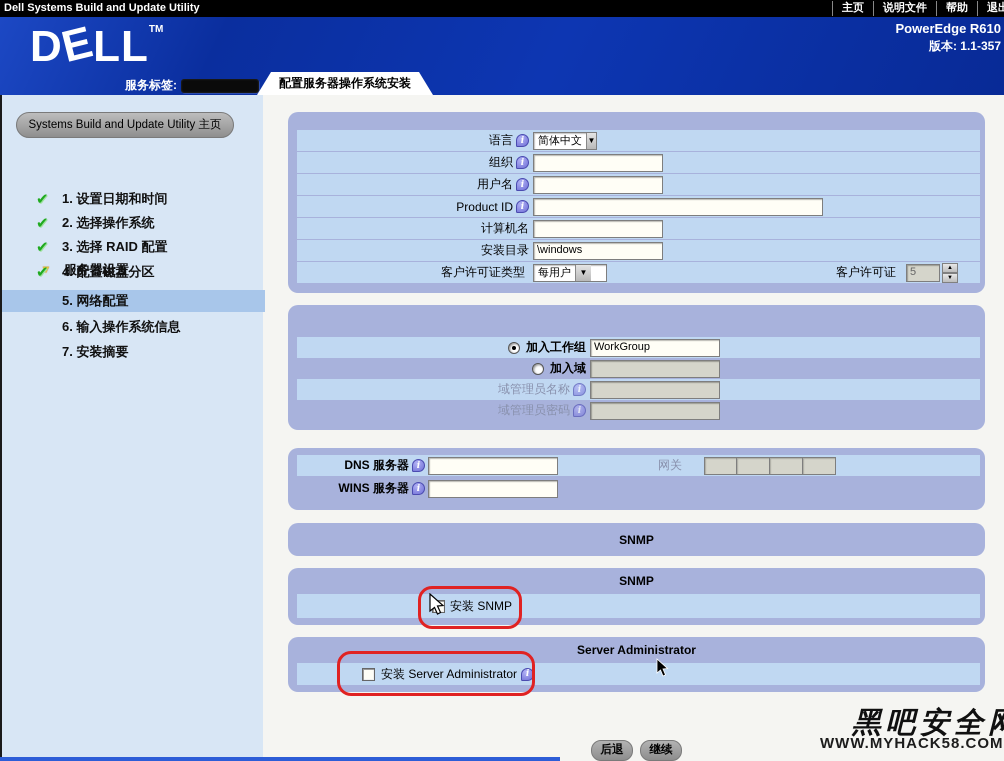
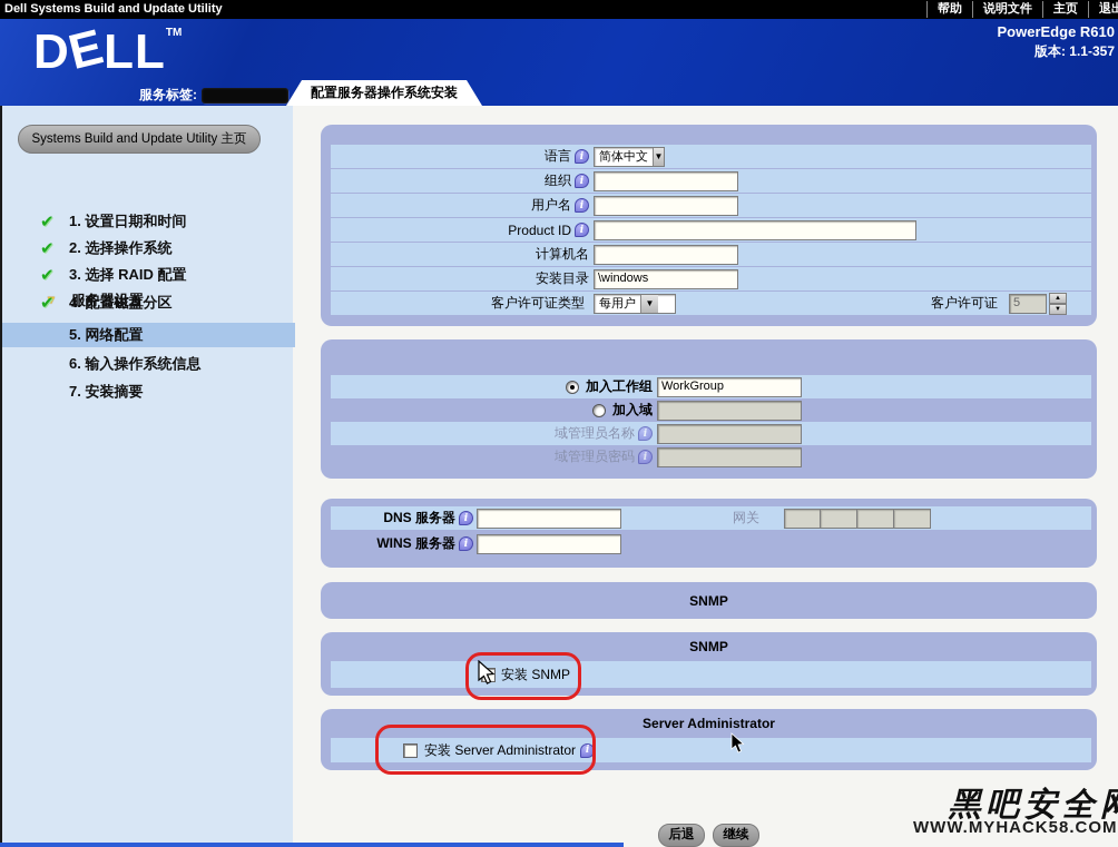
  Dell Systems Build and Update Utility
- 主页
+ 帮助
  说明文件
- 帮助
+ 主页
  PowerEdge R610
  版本: 1.1-357
  服务标签:
  配置服务器操作系统安装
  Systems Build and Update Utility 主页
  ▼
  服务器设置
  ✔
  1. 设置日期和时间
  ✔
  2. 选择操作系统
  ✔
  3. 选择 RAID 配置
  ✔
  4. 配置磁盘分区
  5. 网络配置
  6. 输入操作系统信息
  7. 安装摘要
  语言
  i
  简体中文
  ▼
  组织
  i
  用户名
  i
  Product ID
  i
  计算机名
  安装目录
  \windows
  客户许可证类型
  每用户
  ▼
  客户许可证
  5
  加入工作组
  WorkGroup
  加入域
  域管理员名称
  i
  域管理员密码
  i
  DNS 服务器
  i
  网关
  WINS 服务器
  i
  SNMP
  SNMP
  安装 SNMP
  Server Administrator
  安装 Server Administrator
  i
  后退
  继续
  黑吧安全
  WWW.MYHACK58.COM
